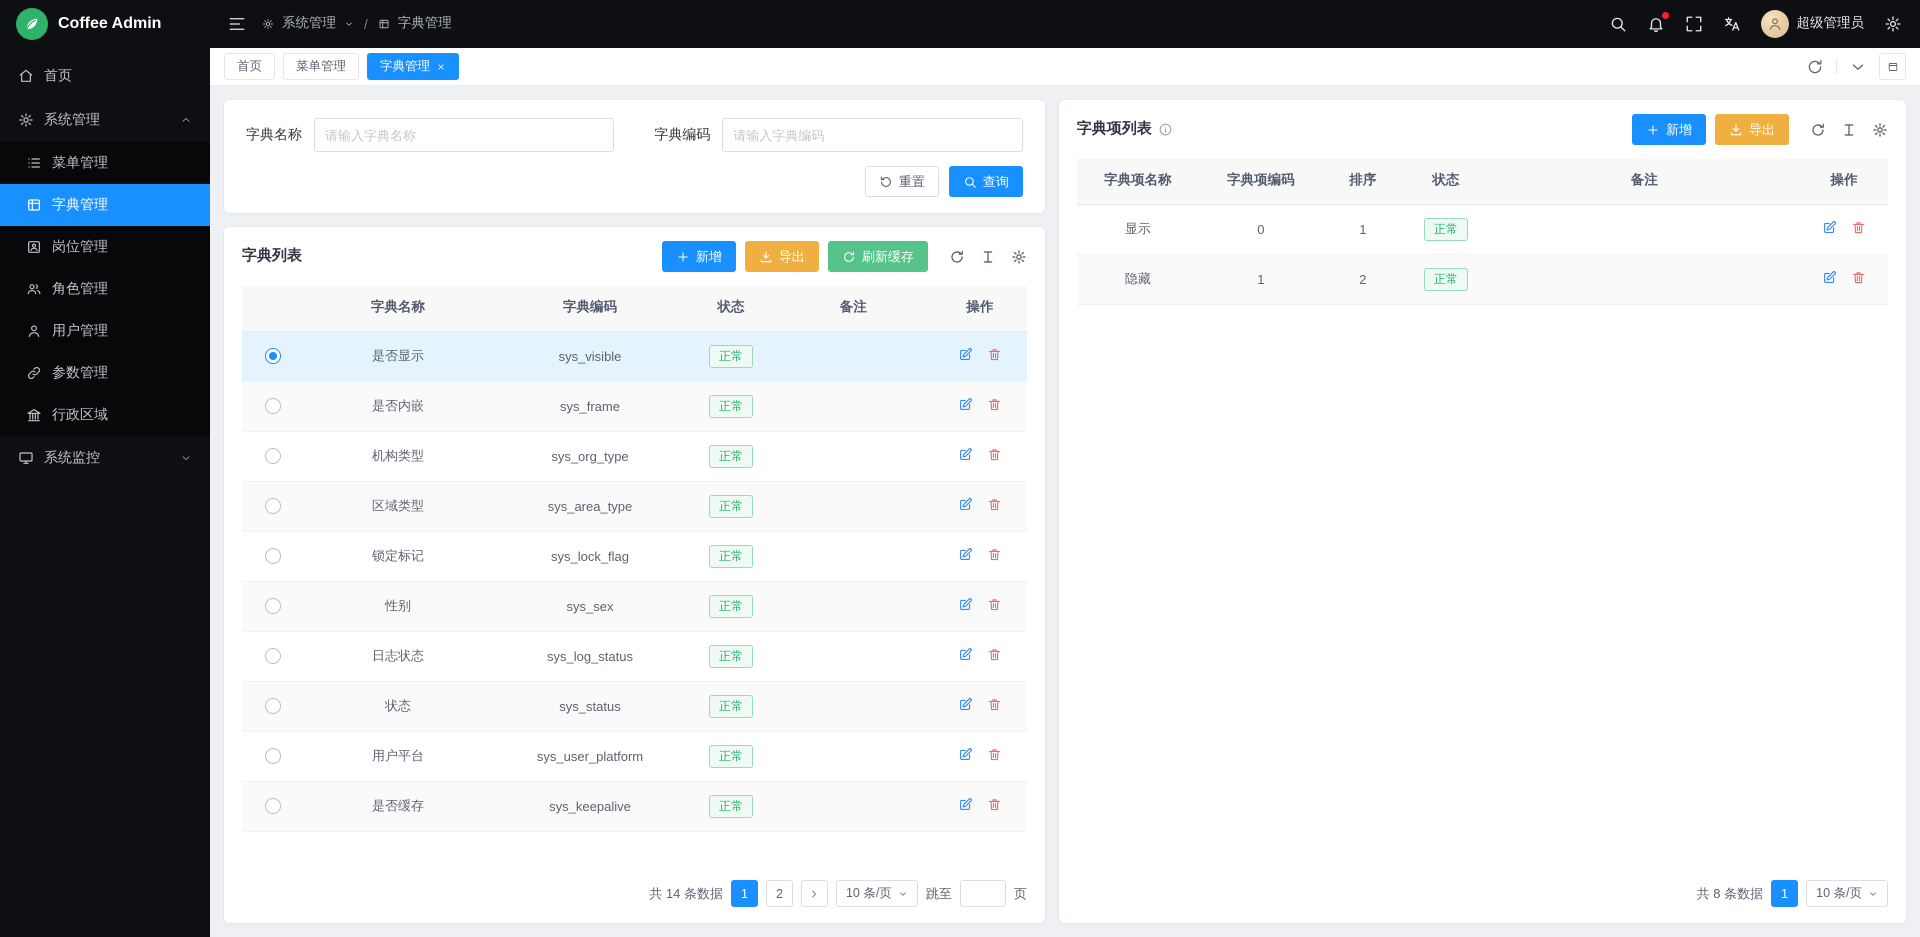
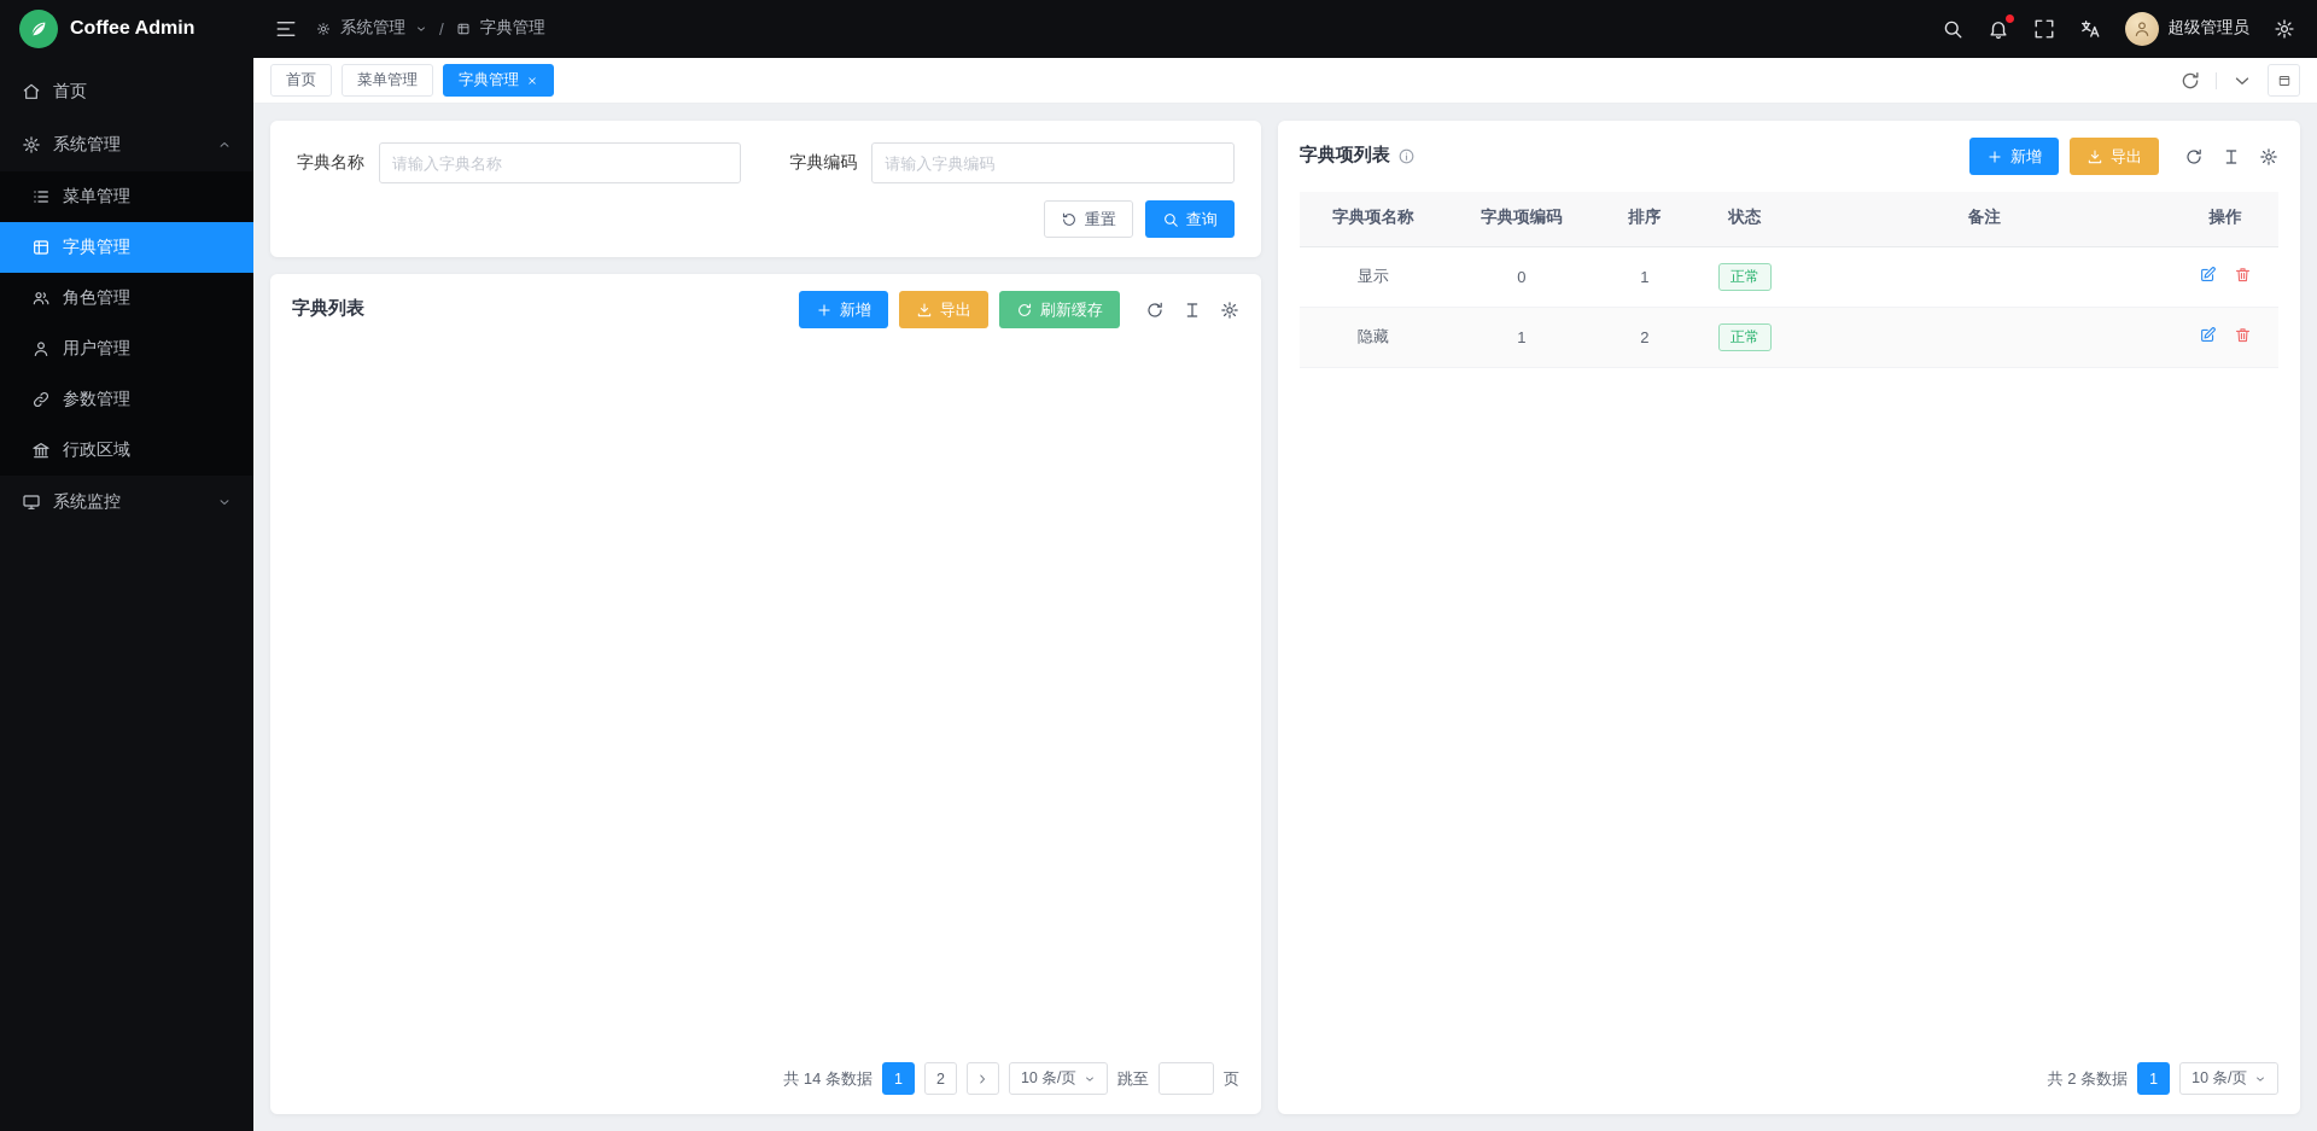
  Coffee Admin
  首页
  系统管理
  菜单管理
  字典管理
- 岗位管理
  角色管理
  用户管理
  参数管理
  行政区域
  系统监控
  系统管理
  /
  字典管理
  超级管理员
  首页
  菜单管理
  字典管理
  字典名称
  请输入字典名称
  字典编码
  请输入字典编码
  重置
  查询
  字典列表
  新增
  导出
  刷新缓存
- 	字典名称	字典编码	状态	备注	操作
- 	是否显示	sys_visible	正常
- 	是否内嵌	sys_frame	正常
- 	机构类型	sys_org_type	正常
- 	区域类型	sys_area_type	正常
- 	锁定标记	sys_lock_flag	正常
- 	性别	sys_sex	正常
- 	日志状态	sys_log_status	正常
- 	状态	sys_status	正常
- 	用户平台	sys_user_platform	正常
- 	是否缓存	sys_keepalive	正常
  共 14 条数据
  1
  2
  10 条/页
  跳至
  页
  字典项列表
  新增
  导出
  字典项名称	字典项编码	排序	状态	备注	操作
  显示	0	1	正常
  隐藏	1	2	正常
- 共 8 条数据
+ 共 2 条数据
  1
  10 条/页
